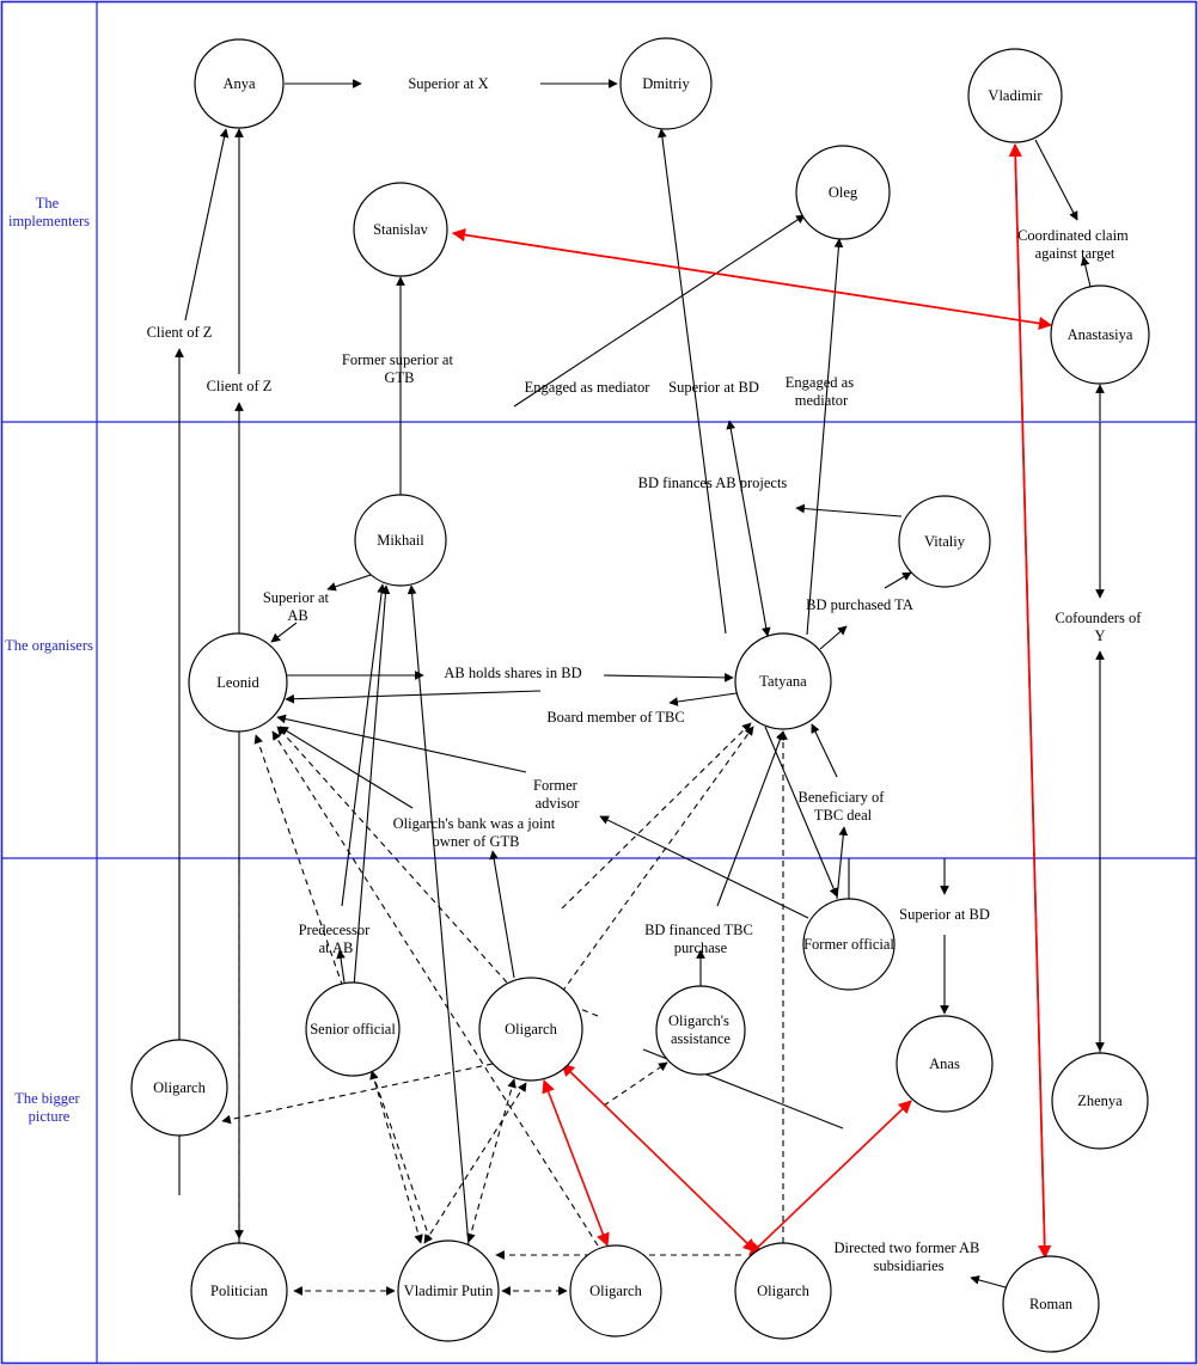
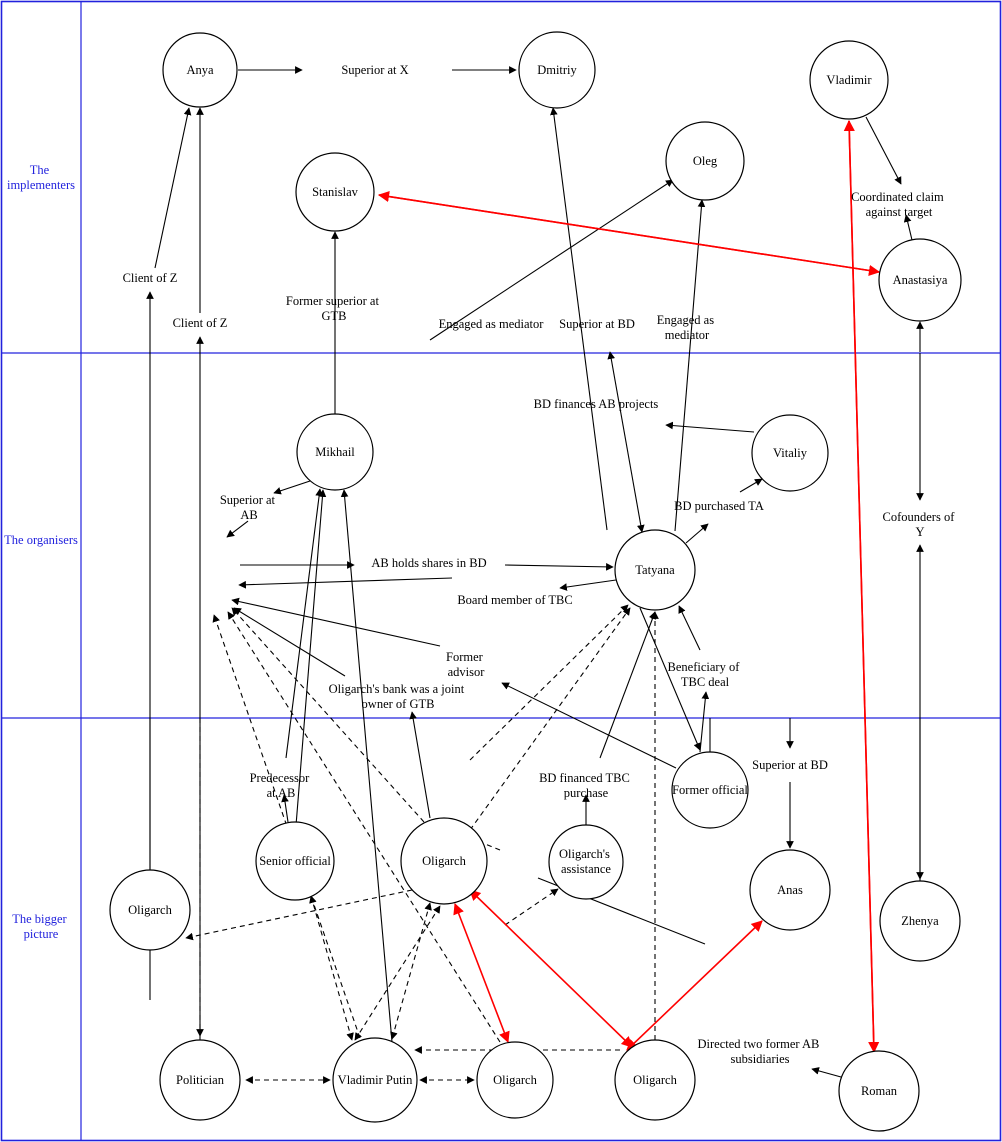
  The implementers
  The organisers
  The bigger picture
  Superior at X
  Client of Z
  Client of Z
  Former superior at GTB
  Engaged as mediator
  Superior at BD
  Engaged as mediator
  Coordinated claim against target
  BD finances AB projects
  Superior at AB
  BD purchased TA
  Cofounders of Y
  AB holds shares in BD
  Board member of TBC
  Former advisor
  Beneficiary of TBC deal
  Oligarch's bank was a joint owner of GTB
  Predecessor at AB
  BD financed TBC purchase
  Superior at BD
  Directed two former AB subsidiaries
  Anya
  Dmitriy
  Vladimir
  Stanislav
  Oleg
  Anastasiya
  Mikhail
  Vitaliy
- Leonid
  Tatyana
  Former official
  Senior official
  Oligarch
  Oligarch's assistance
  Anas
  Oligarch
  Zhenya
  Politician
  Vladimir Putin
  Oligarch
  Oligarch
  Roman
